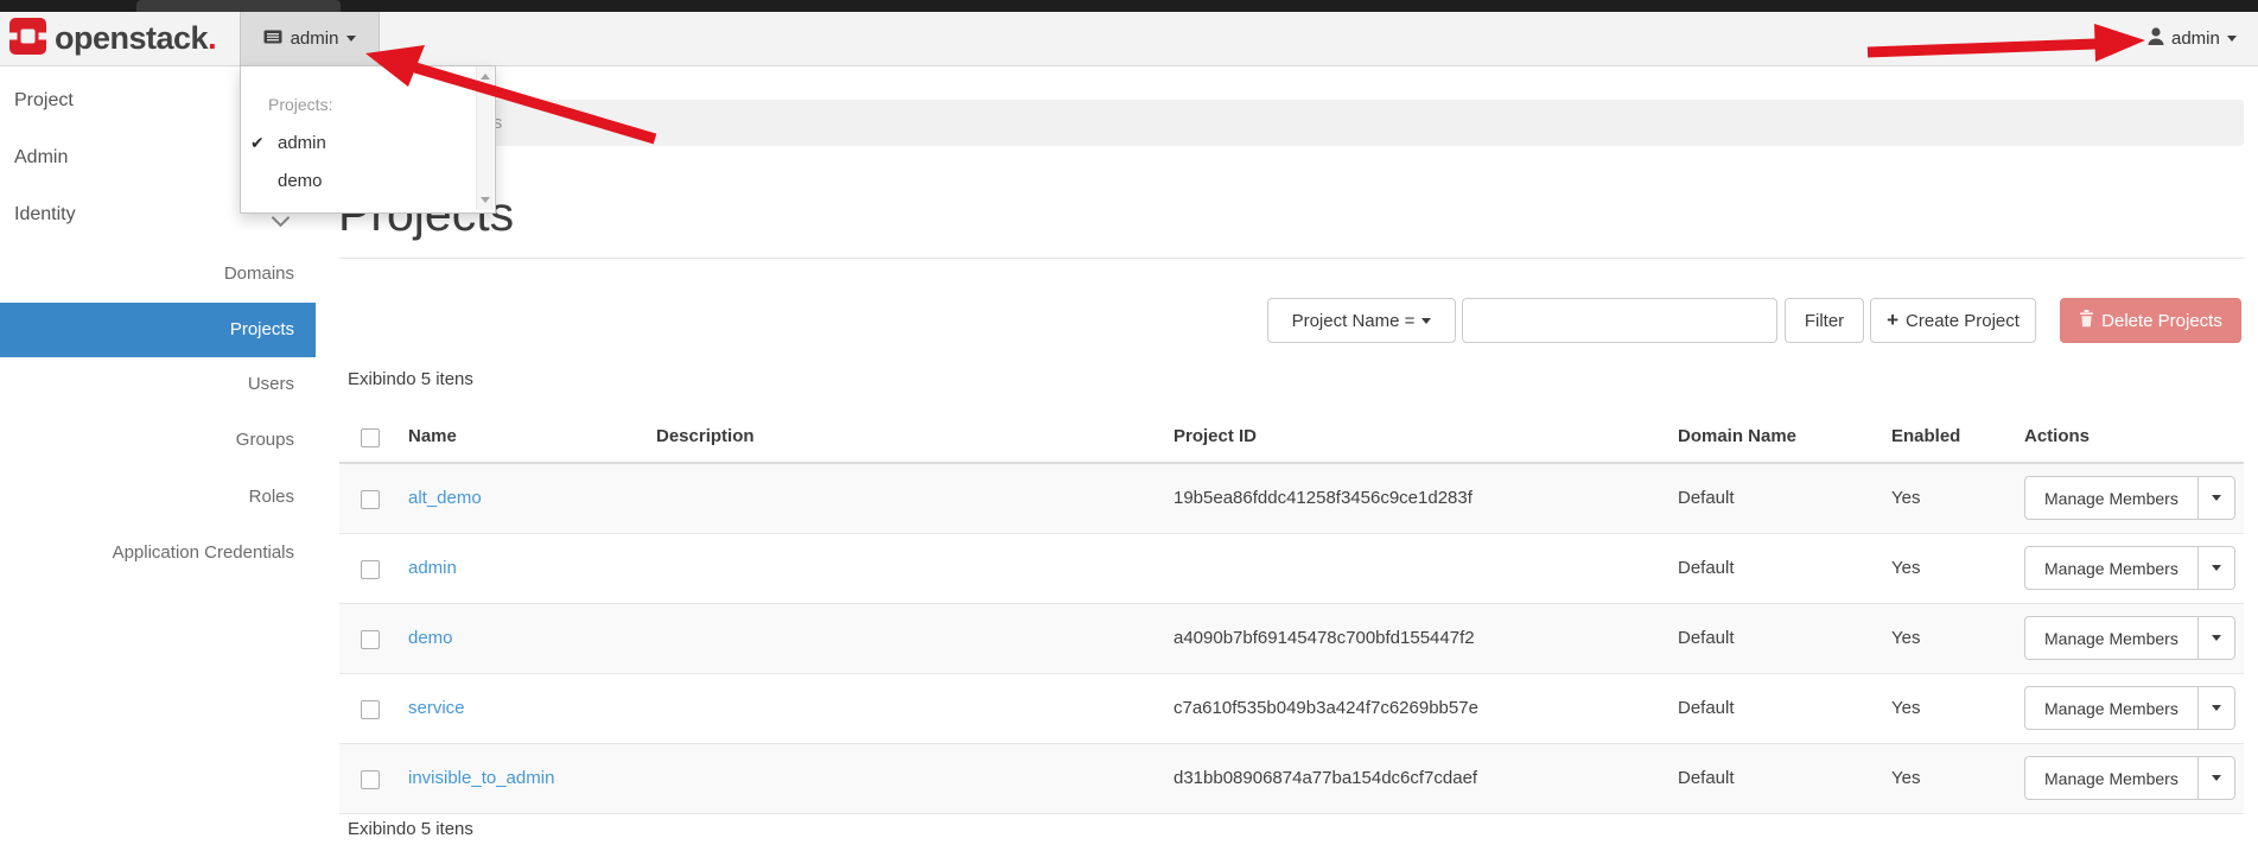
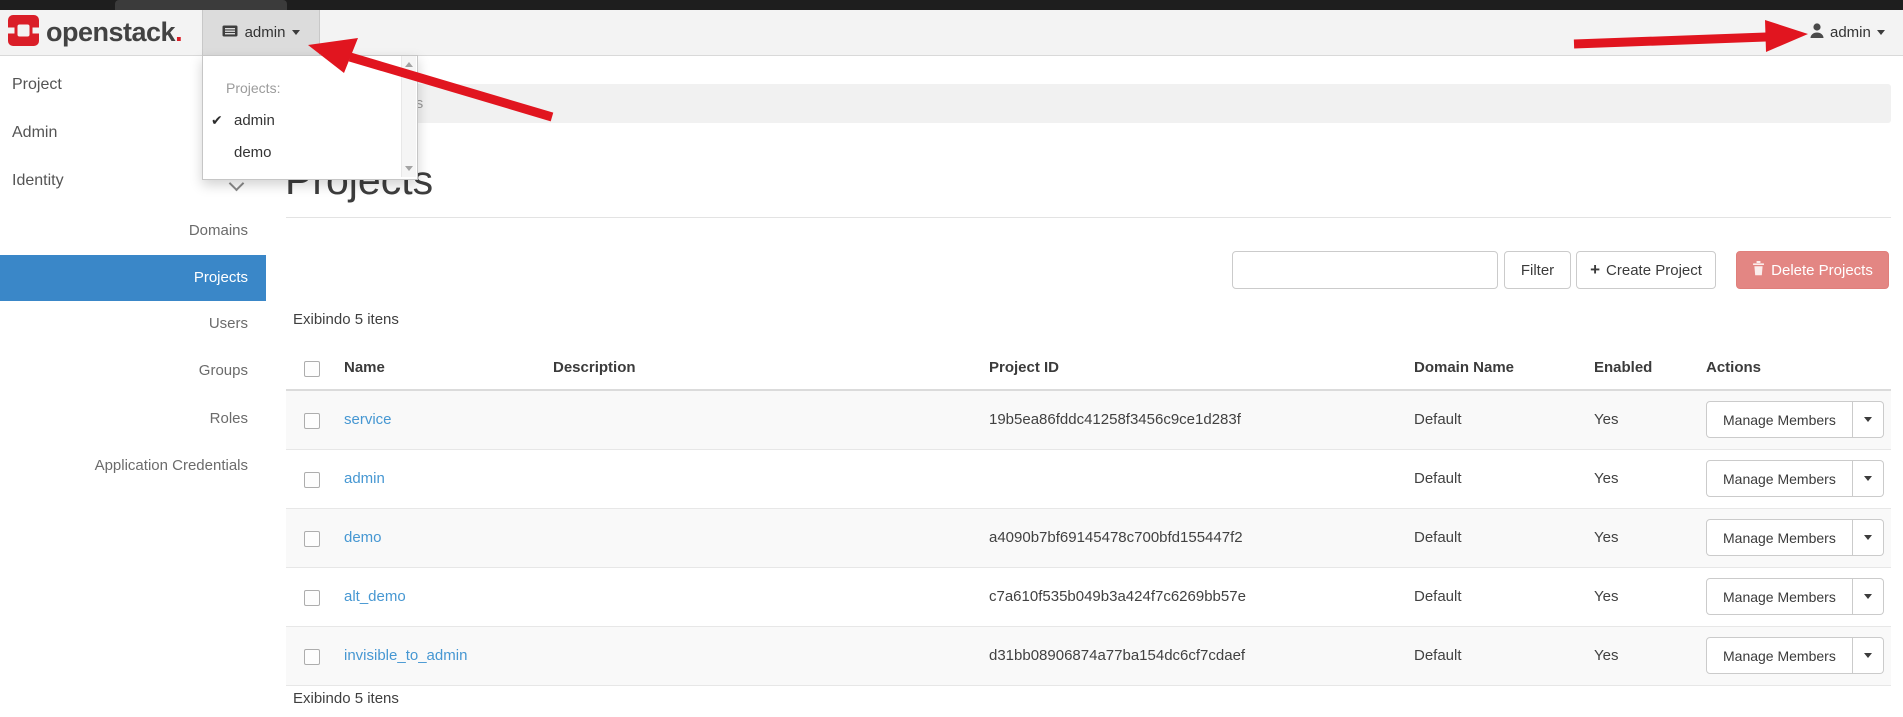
  openstack.
  admin
  admin
  Project
  Admin
  Identity
  Domains
  Projects
  Users
  Groups
  Roles
  Application Credentials
  Projects
- Project Name =
  Filter
  +
  Create Project
  Delete Projects
  Exibindo 5 itens
  Name
  Description
  Project ID
  Domain Name
  Enabled
  Actions
- alt_demo
+ service
  19b5ea86fddc41258f3456c9ce1d283f
  Default
  Yes
  Manage Members
  admin
  Default
  Yes
  Manage Members
  demo
  a4090b7bf69145478c700bfd155447f2
  Default
  Yes
  Manage Members
- service
+ alt_demo
  c7a610f535b049b3a424f7c6269bb57e
  Default
  Yes
  Manage Members
  invisible_to_admin
  d31bb08906874a77ba154dc6cf7cdaef
  Default
  Yes
  Manage Members
  Exibindo 5 itens
  Projects:
  ✔
  admin
  demo
